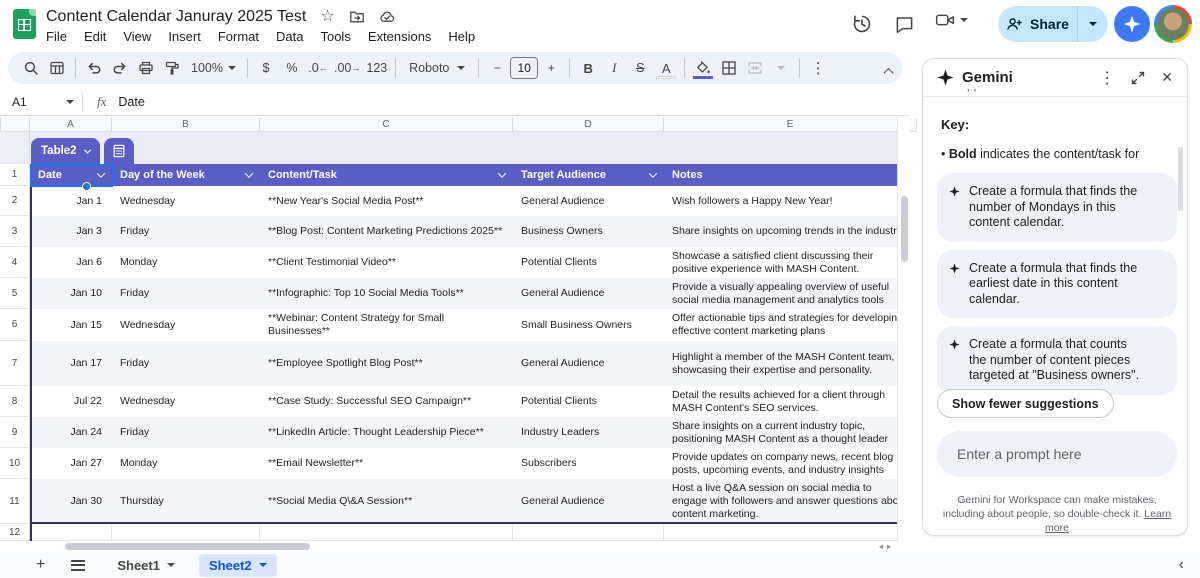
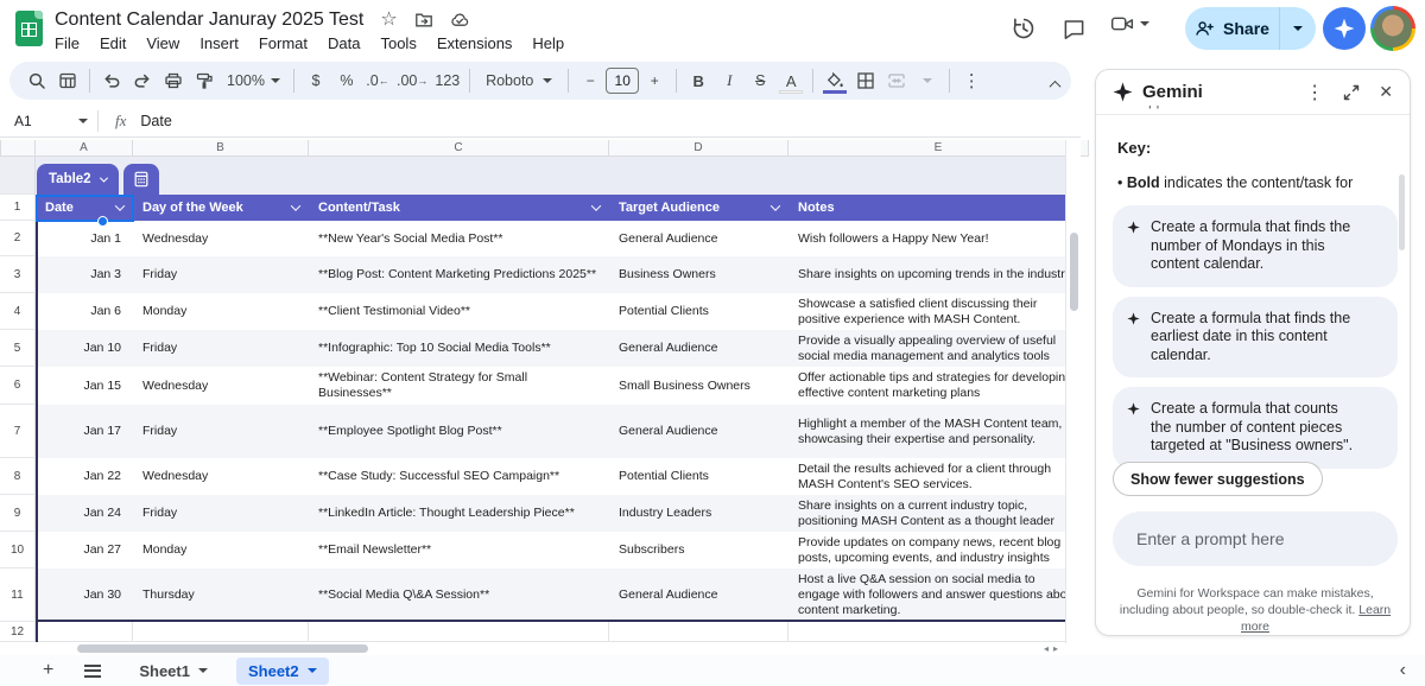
  Content Calendar Januray 2025 Test
  ☆
  File
  Edit
  View
  Insert
  Format
  Data
  Tools
  Extensions
  Help
  Share
  100%
  $
  %
  .0
  ←
  .00
  →
  123
  Roboto
  −
  10
  +
  B
  I
  S
  A
  ⋮
  A1
  fx
  Date
  A
  B
  C
  D
  E
  1
  2
  3
  4
  5
  6
  7
  8
  9
  10
  11
  12
  Table2
  Date
  Day of the Week
  Content/Task
  Target Audience
  Notes
  Jan 1
  Wednesday
  **New Year's Social Media Post**
  General Audience
  Wish followers a Happy New Year!
  Jan 3
  Friday
  **Blog Post: Content Marketing Predictions 2025**
  Business Owners
  Share insights on upcoming trends in the industr
  Jan 6
  Monday
  **Client Testimonial Video**
  Potential Clients
  Showcase a satisfied client discussing their positive experience with MASH Content.
  Jan 10
  Friday
  **Infographic: Top 10 Social Media Tools**
  General Audience
  Provide a visually appealing overview of useful social media management and analytics tools
  Jan 15
  Wednesday
  **Webinar: Content Strategy for Small Businesses**
  Small Business Owners
  Offer actionable tips and strategies for developin effective content marketing plans
  Jan 17
  Friday
  **Employee Spotlight Blog Post**
  General Audience
  Highlight a member of the MASH Content team, showcasing their expertise and personality.
- Jul 22
+ Jan 22
  Wednesday
  **Case Study: Successful SEO Campaign**
  Potential Clients
  Detail the results achieved for a client through MASH Content's SEO services.
  Jan 24
  Friday
  **LinkedIn Article: Thought Leadership Piece**
  Industry Leaders
  Share insights on a current industry topic, positioning MASH Content as a thought leader
  Jan 27
  Monday
  **Email Newsletter**
  Subscribers
  Provide updates on company news, recent blog posts, upcoming events, and industry insights
  Jan 30
  Thursday
  **Social Media Q\&A Session**
  General Audience
  Host a live Q&A session on social media to engage with followers and answer questions abo content marketing.
  ◂▸
  +
  Sheet1
  Sheet2
  ‹
  Gemini
  ⋮
  ✕
  Key:
  • Bold indicates the content/task for
  Create a formula that finds the number of Mondays in this content calendar.
  Create a formula that finds the earliest date in this content calendar.
  Create a formula that counts the number of content pieces targeted at "Business owners".
  Show fewer suggestions
  Enter a prompt here
  Gemini for Workspace can make mistakes, including about people, so double-check it. Learn more
